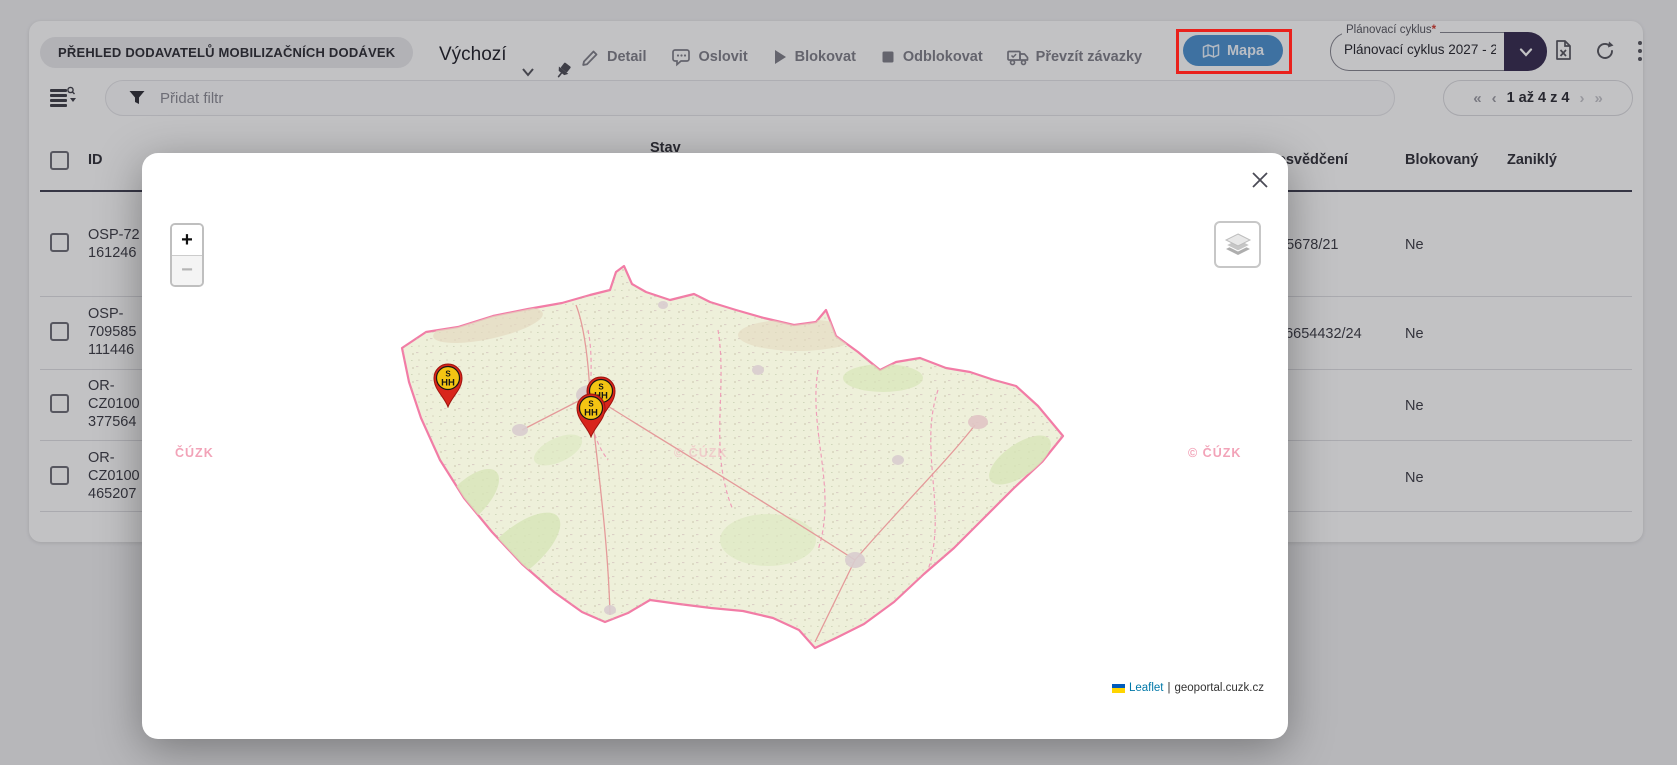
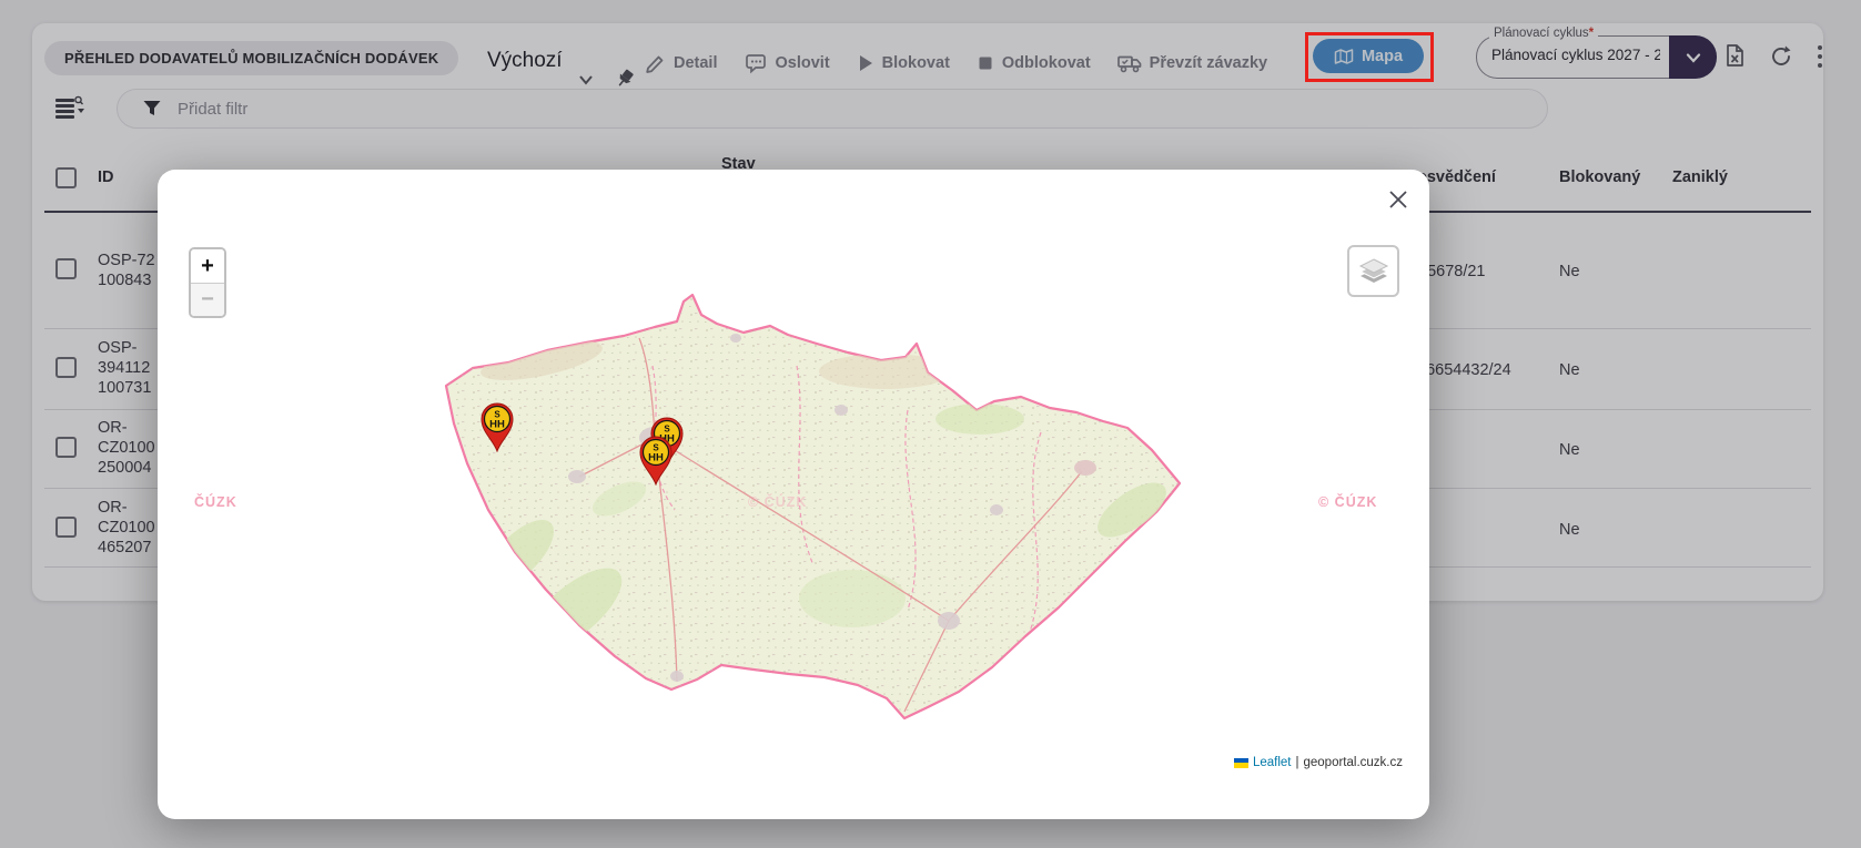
  PŘEHLED DODAVATELŮ MOBILIZAČNÍCH DODÁVEK
  Výchozí
  Detail
  Oslovit
  Blokovat
  Odblokovat
  Převzít závazky
  Mapa
  Plánovací cyklus*
  Plánovací cyklus 2027 - 2
  Přidat filtr
- «
- ‹
- 1 až 4 z 4
- ›
- »
  ID
  Stav
  svědčení
  Blokovaný
  Zaniklý
  OSP-72
- 161246
+ 100843
  5678/21
  Ne
  OSP-
- 709585
+ 394112
- 111446
+ 100731
  6654432/24
  Ne
  OR-
  CZ0100
- 377564
+ 250004
  Ne
  OR-
  CZ0100
  465207
  Ne
  +
  −
  ČÚZK
  © ČÚZK
  © ČÚZK
  S
  HH
  S
  S
  HH
  Leaflet
  |
  geoportal.cuzk.cz
